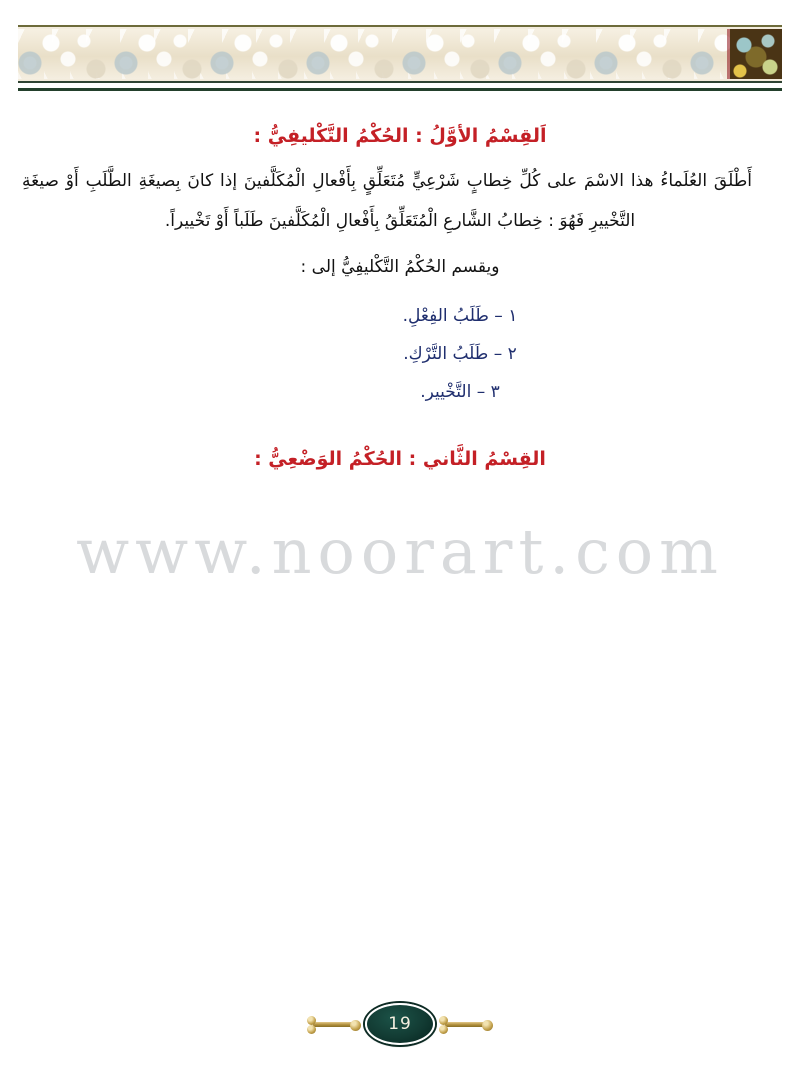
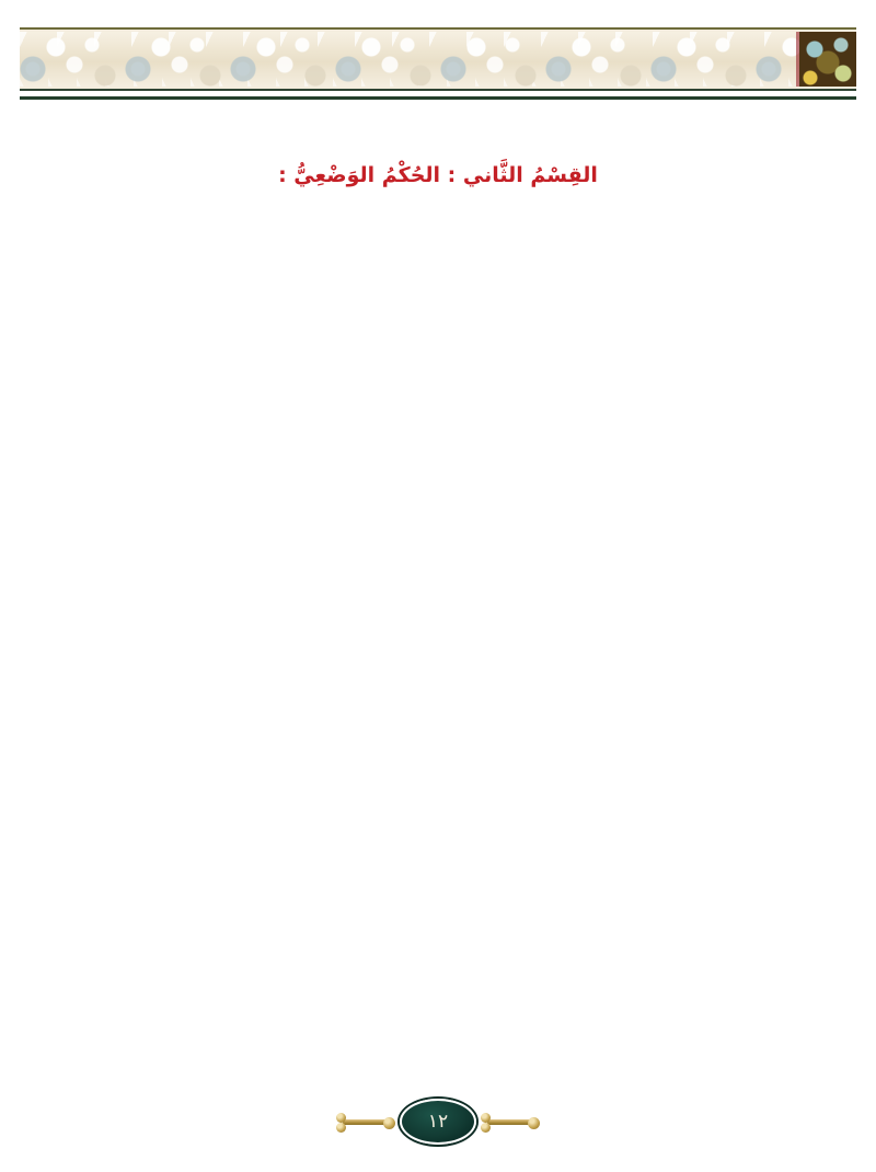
- اَلقِسْمُ الأوَّلُ : الحُكْمُ التَّكْليفِيُّ :
- أَطْلَقَ العُلَماءُ هذا الاسْمَ على كُلِّ خِطابٍ شَرْعِيٍّ مُتَعَلِّقٍ بِأَفْعالِ الْمُكَلَّفينَ إذا كانَ بِصيغَةِ الطَّلَبِ أَوْ صيغَةِ التَّخْييرِ فَهُوَ : خِطابُ الشَّارعِ الْمُتَعَلِّقُ بِأَفْعالِ الْمُكَلَّفينَ طَلَباً أَوْ تَخْييراً.
- ويقسم الحُكْمُ التَّكْليفِيُّ إلى :
- ١ – طَلَبُ الفِعْلِ.
- ٢ – طَلَبُ التَّرْكِ.
- ٣ – التَّخْيير.
  القِسْمُ الثَّاني : الحُكْمُ الوَضْعِيُّ :
- www.noorart.com
- 19
+ ١٢
